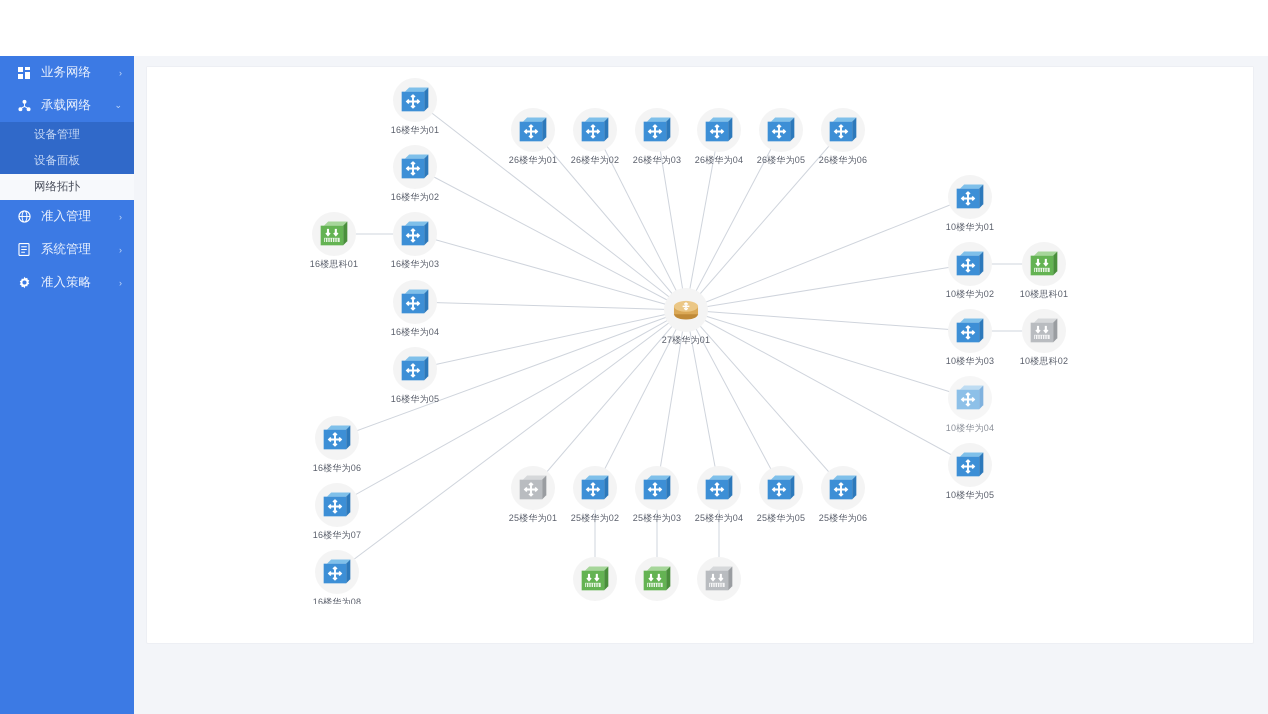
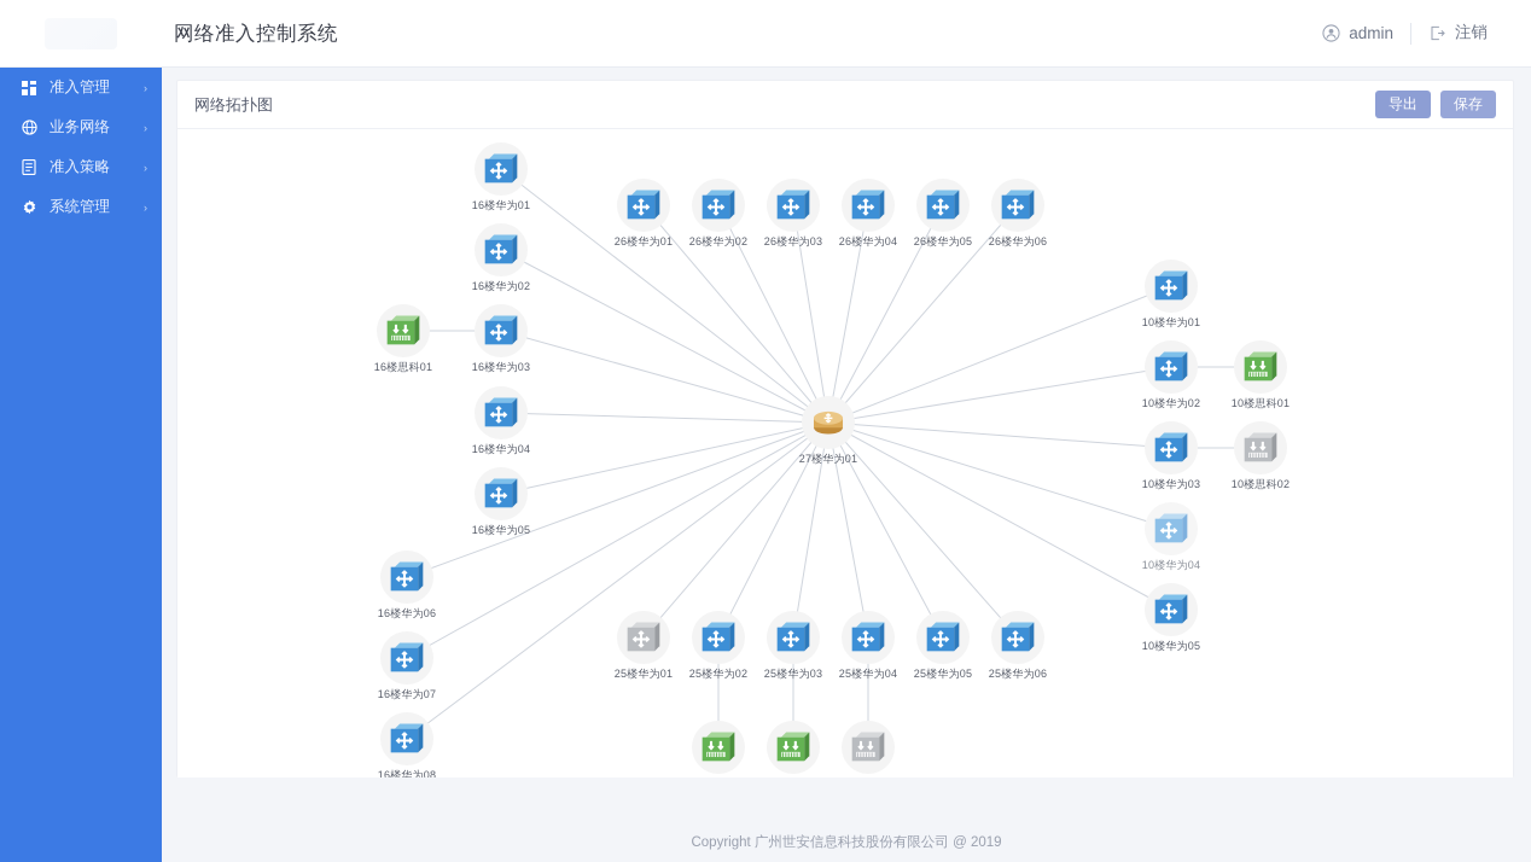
+ 网络准入控制系统
+ admin
+ 注销
- 业务网络
+ 准入管理
  ›
- 承载网络
- ⌄
- 设备管理
- 设备面板
- 网络拓扑
- 准入管理
+ 业务网络
  ›
- 系统管理
+ 准入策略
  ›
- 准入策略
+ 系统管理
  ›
+ 网络拓扑图
+ 导出
+ 保存
  27楼华为01
  16楼华为01
  16楼华为02
  16楼华为03
  16楼华为04
  16楼华为05
  16楼华为06
  16楼华为07
  16楼华为08
  16楼思科01
  26楼华为01
  26楼华为02
  26楼华为03
  26楼华为04
  26楼华为05
  26楼华为06
  10楼华为01
  10楼华为02
  10楼华为03
  10楼华为04
  10楼华为05
  10楼思科01
  10楼思科02
  25楼华为01
  25楼华为02
  25楼华为03
  25楼华为04
  25楼华为05
  25楼华为06
+ Copyright 广州世安信息科技股份有限公司 @ 2019
